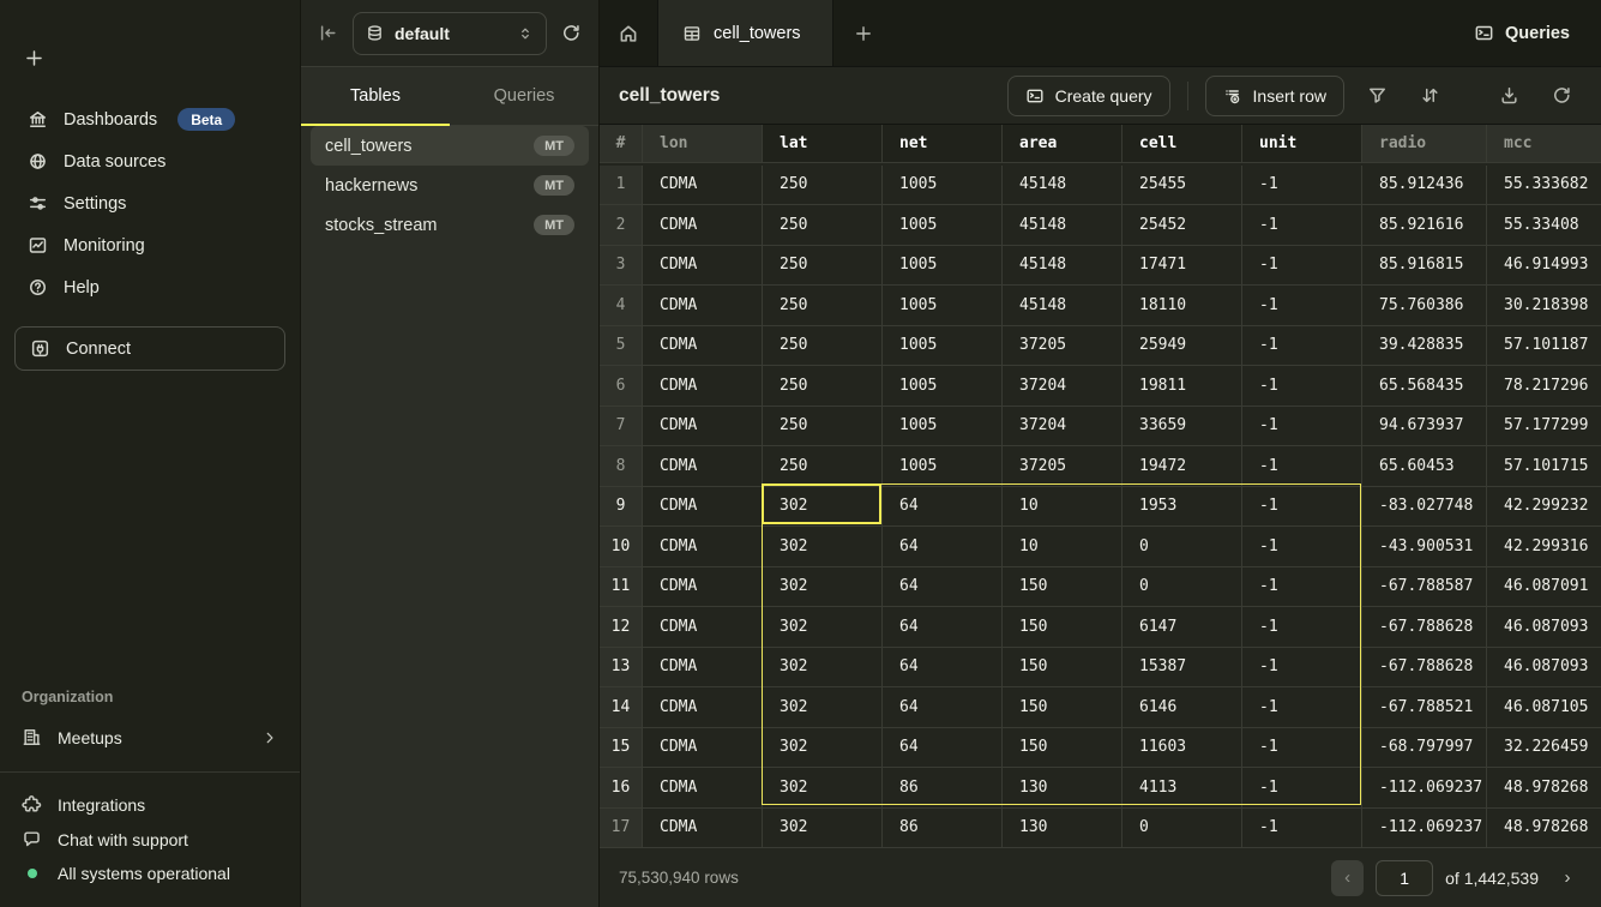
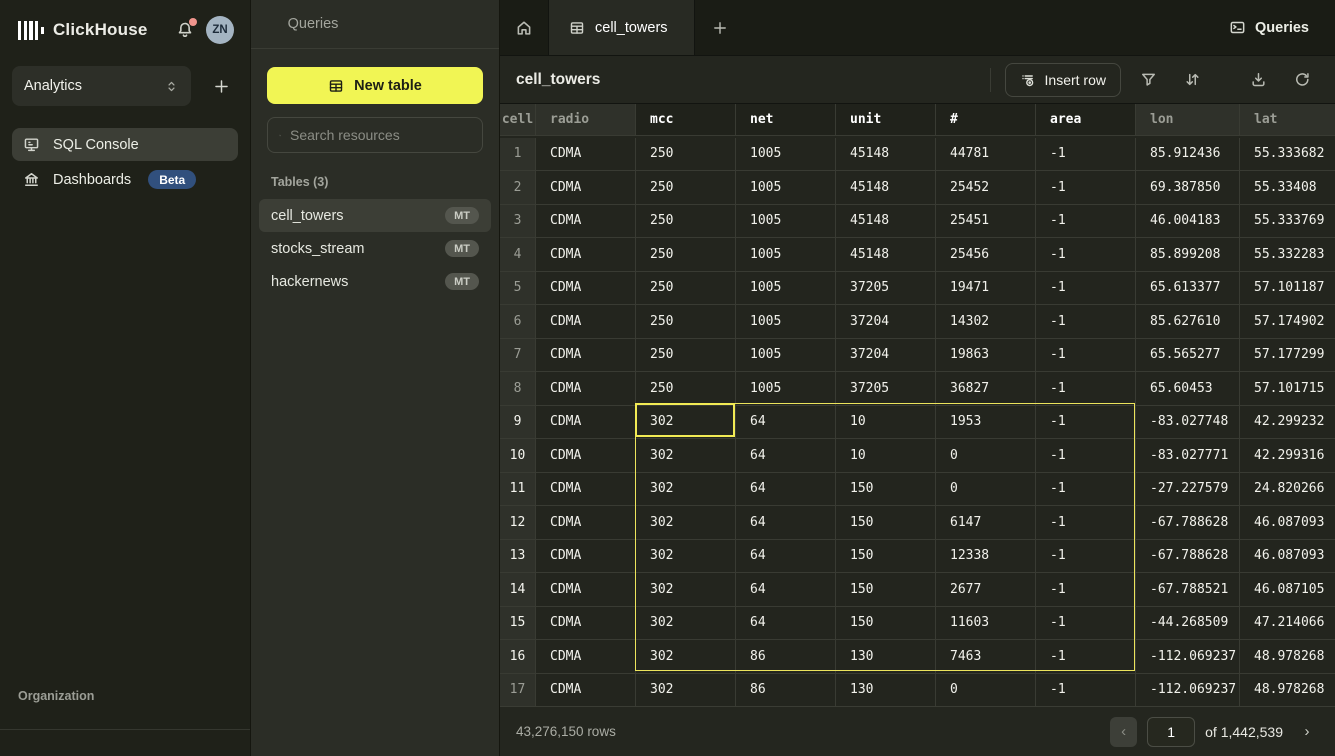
+ ClickHouse
+ ZN
+ Analytics
+ SQL Console
  Dashboards
  Beta
- Data sources
- Settings
- Monitoring
- Help
- Connect
  Organization
- Meetups
- Integrations
- Chat with support
- All systems operational
- default
- Tables
  Queries
+ New table
+ Search resources
+ Tables (3)
  cell_towers
  MT
- hackernews
+ stocks_stream
  MT
- stocks_stream
+ hackernews
  MT
  cell_towers
  Queries
  cell_towers
- Create query
  Insert row
- #
+ cell
- lon
+ radio
- lat
+ mcc
  net
- area
+ unit
- cell
+ #
- unit
+ area
- radio
+ lon
- mcc
+ lat
  1
  CDMA
  250
  1005
  45148
- 25455
+ 44781
  -1
  85.912436
  55.333682
  2
  CDMA
  250
  1005
  45148
  25452
  -1
- 85.921616
+ 69.387850
  55.33408
  3
  CDMA
  250
  1005
  45148
- 17471
+ 25451
  -1
- 85.916815
+ 46.004183
- 46.914993
+ 55.333769
  4
  CDMA
  250
  1005
  45148
- 18110
+ 25456
  -1
- 75.760386
+ 85.899208
- 30.218398
+ 55.332283
  5
  CDMA
  250
  1005
  37205
- 25949
+ 19471
  -1
- 39.428835
+ 65.613377
  57.101187
  6
  CDMA
  250
  1005
  37204
- 19811
+ 14302
  -1
- 65.568435
+ 85.627610
- 78.217296
+ 57.174902
  7
  CDMA
  250
  1005
  37204
- 33659
+ 19863
  -1
- 94.673937
+ 65.565277
  57.177299
  8
  CDMA
  250
  1005
  37205
- 19472
+ 36827
  -1
  65.60453
  57.101715
  9
  CDMA
  302
  64
  10
  1953
  -1
  -83.027748
  42.299232
  10
  CDMA
  302
  64
  10
  0
  -1
- -43.900531
+ -83.027771
  42.299316
  11
  CDMA
  302
  64
  150
  0
  -1
- -67.788587
+ -27.227579
- 46.087091
+ 24.820266
  12
  CDMA
  302
  64
  150
  6147
  -1
  -67.788628
  46.087093
  13
  CDMA
  302
  64
  150
- 15387
+ 12338
  -1
  -67.788628
  46.087093
  14
  CDMA
  302
  64
  150
- 6146
+ 2677
  -1
  -67.788521
  46.087105
  15
  CDMA
  302
  64
  150
  11603
  -1
- -68.797997
+ -44.268509
- 32.226459
+ 47.214066
  16
  CDMA
  302
  86
  130
- 4113
+ 7463
  -1
  -112.069237
  48.978268
  17
  CDMA
  302
  86
  130
  0
  -1
  -112.069237
  48.978268
- 75,530,940 rows
+ 43,276,150 rows
  ‹
  1
  of 1,442,539
  ›
